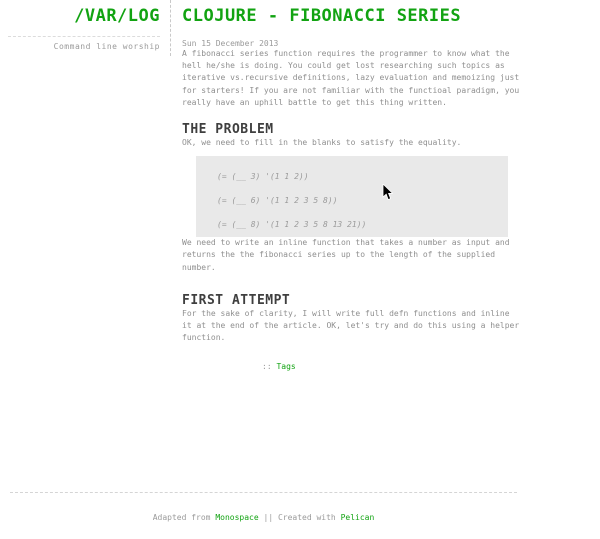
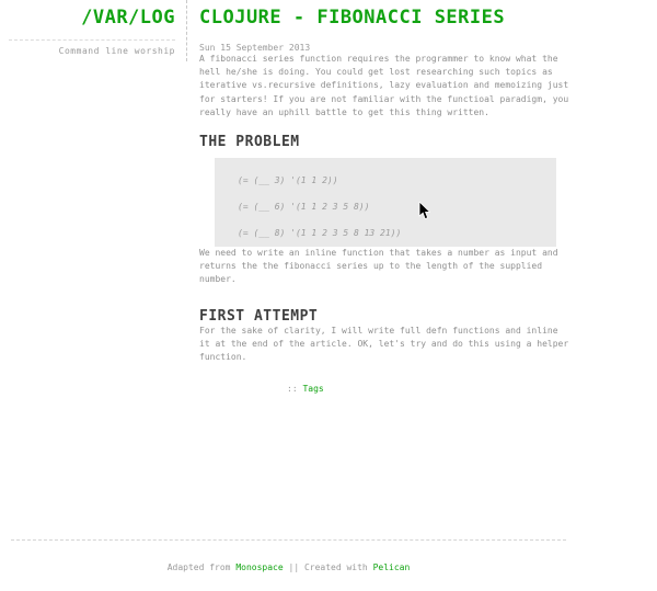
  /VAR/LOG
  Command line worship
  CLOJURE - FIBONACCI SERIES
- Sun 15 December 2013
+ Sun 15 September 2013
  A fibonacci series function requires the programmer to know what the
  hell he/she is doing. You could get lost researching such topics as
  iterative vs.recursive definitions, lazy evaluation and memoizing just
  for starters! If you are not familiar with the functioal paradigm, you
  really have an uphill battle to get this thing written.
  THE PROBLEM
- OK, we need to fill in the blanks to satisfy the equality.
  (= (__ 3) '(1 1 2))
  (= (__ 6) '(1 1 2 3 5 8))
  (= (__ 8) '(1 1 2 3 5 8 13 21))
  We need to write an inline function that takes a number as input and
  returns the the fibonacci series up to the length of the supplied
  number.
  FIRST ATTEMPT
  For the sake of clarity, I will write full defn functions and inline
  it at the end of the article. OK, let's try and do this using a helper
  function.
  :: Tags
  Adapted from Monospace || Created with Pelican
